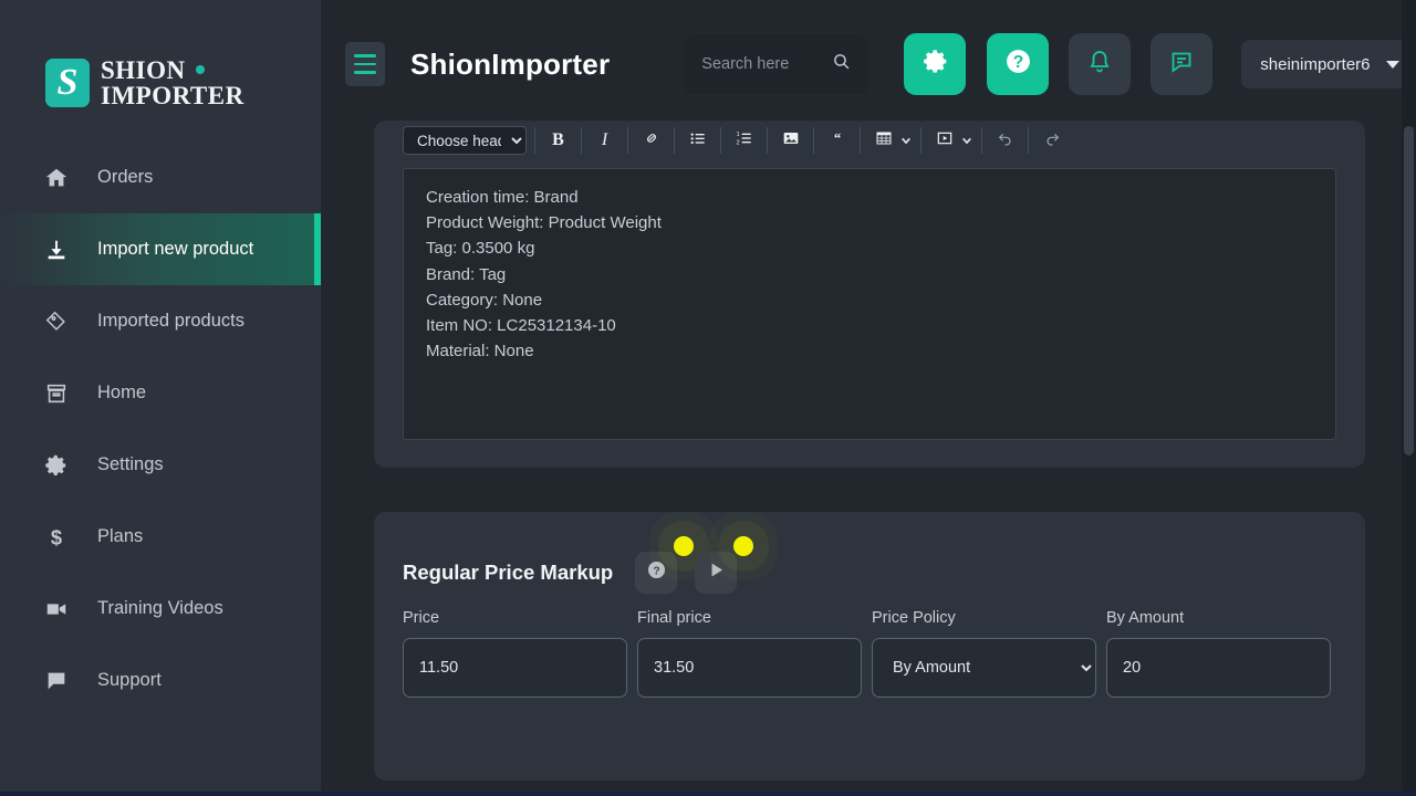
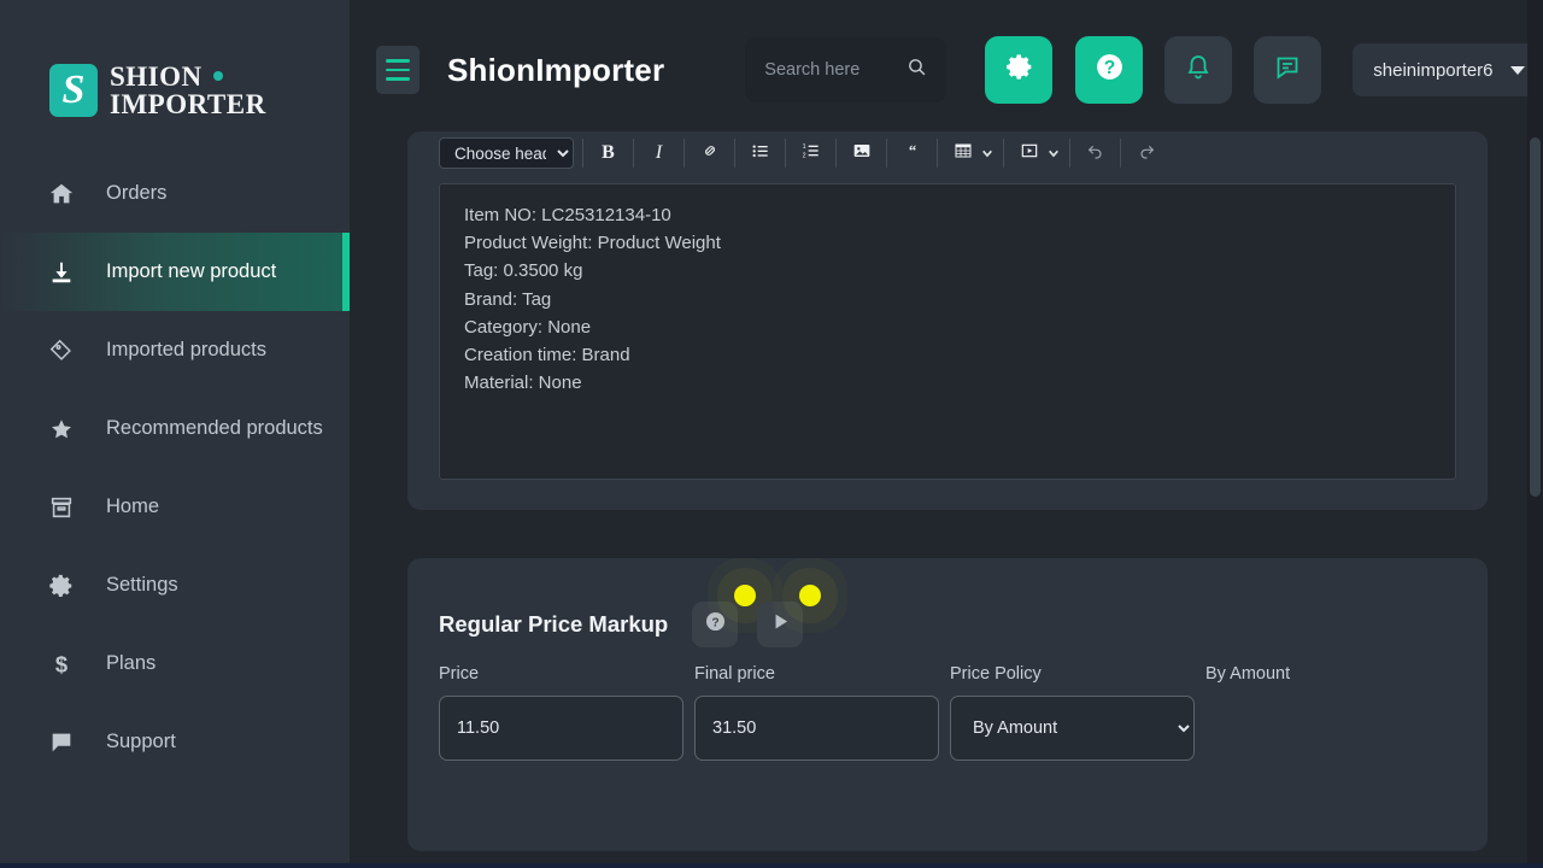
  S
  SHION
  IMPORTER
  Orders
  Import new product
  Imported products
+ Recommended products
  Home
  Settings
  $
  Plans
- Training Videos
  Support
  ShionImporter
  Search here
  ?
  sheinimporter6
  B
  I
  “
- Creation time: Brand
+ Item NO: LC25312134-10
  Product Weight: Product Weight
  Tag: 0.3500 kg
  Brand: Tag
  Category: None
- Item NO: LC25312134-10
+ Creation time: Brand
  Material: None
  Regular Price Markup
  ?
  Price
  11.50
  Final price
  31.50
  Price Policy
  By Amount
  By Amount
- 20
